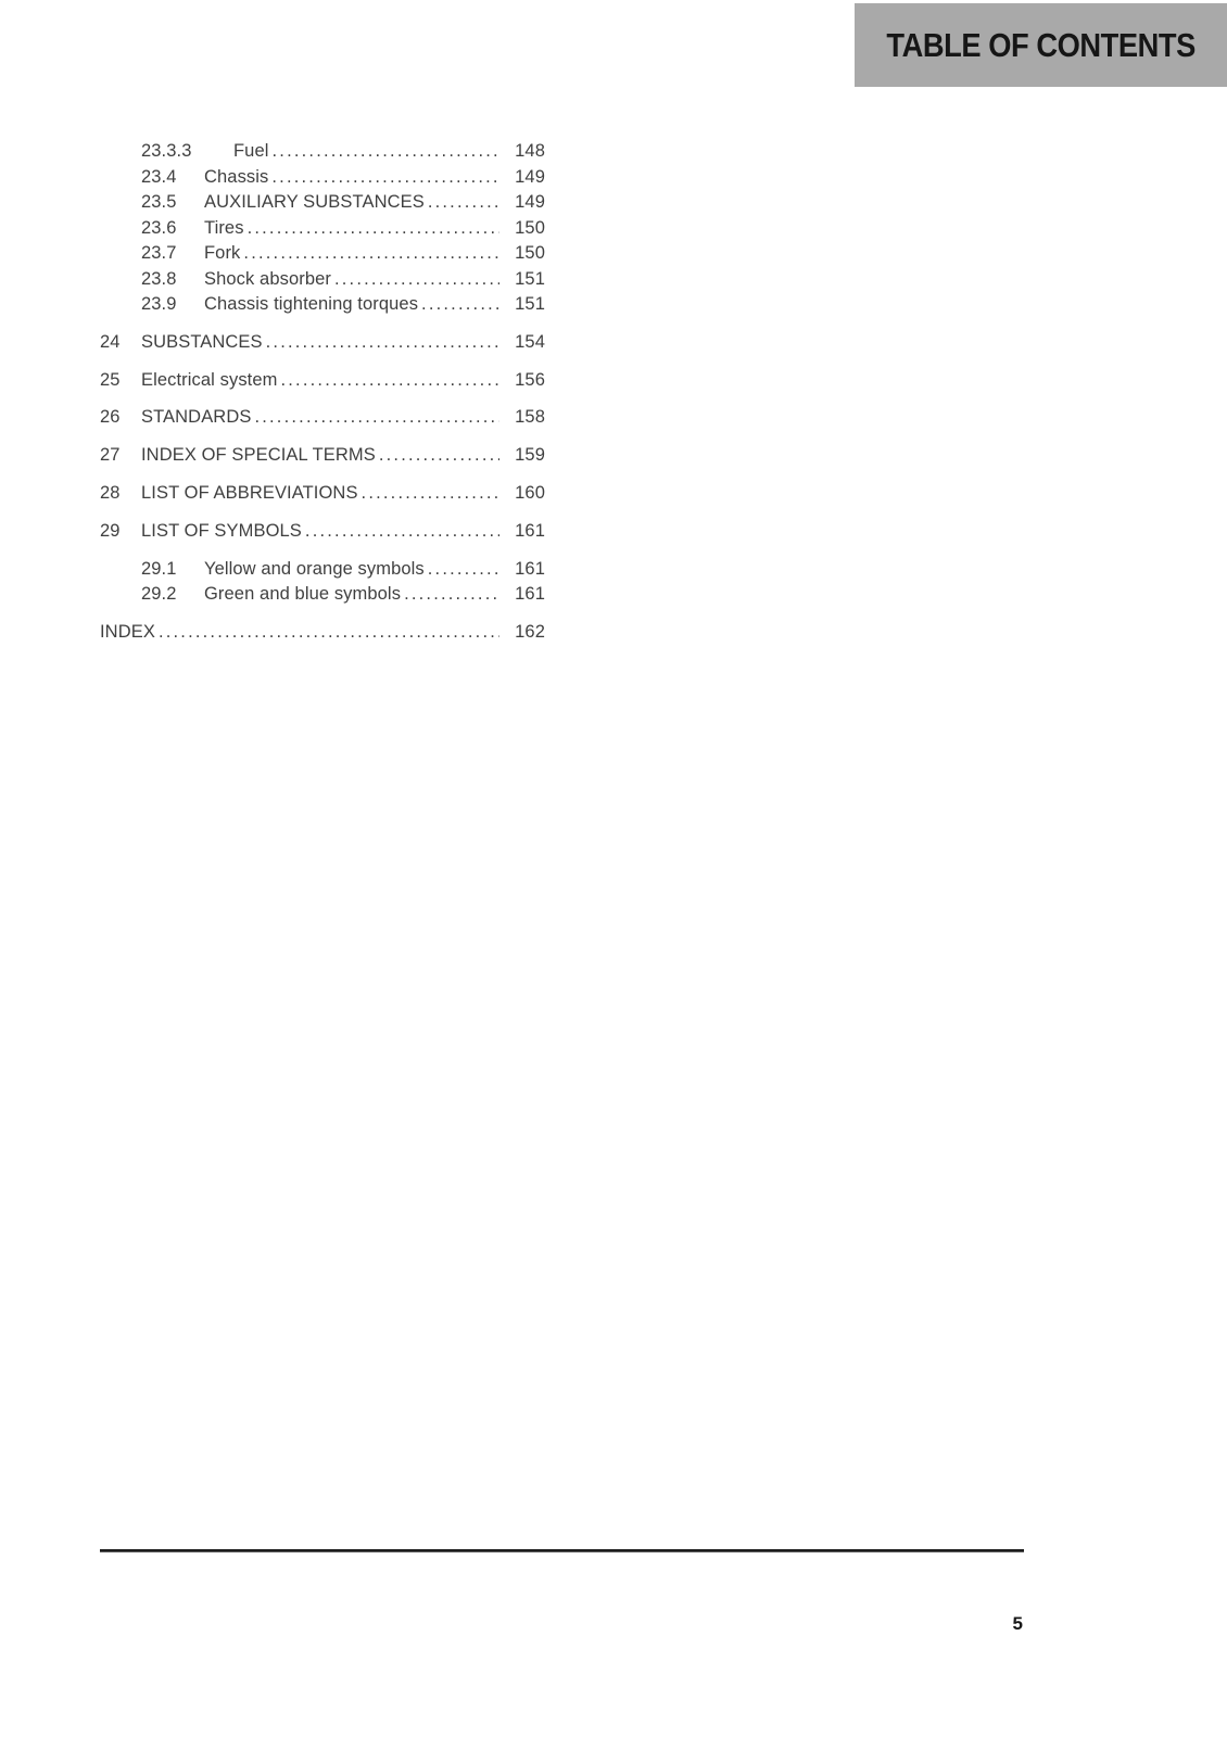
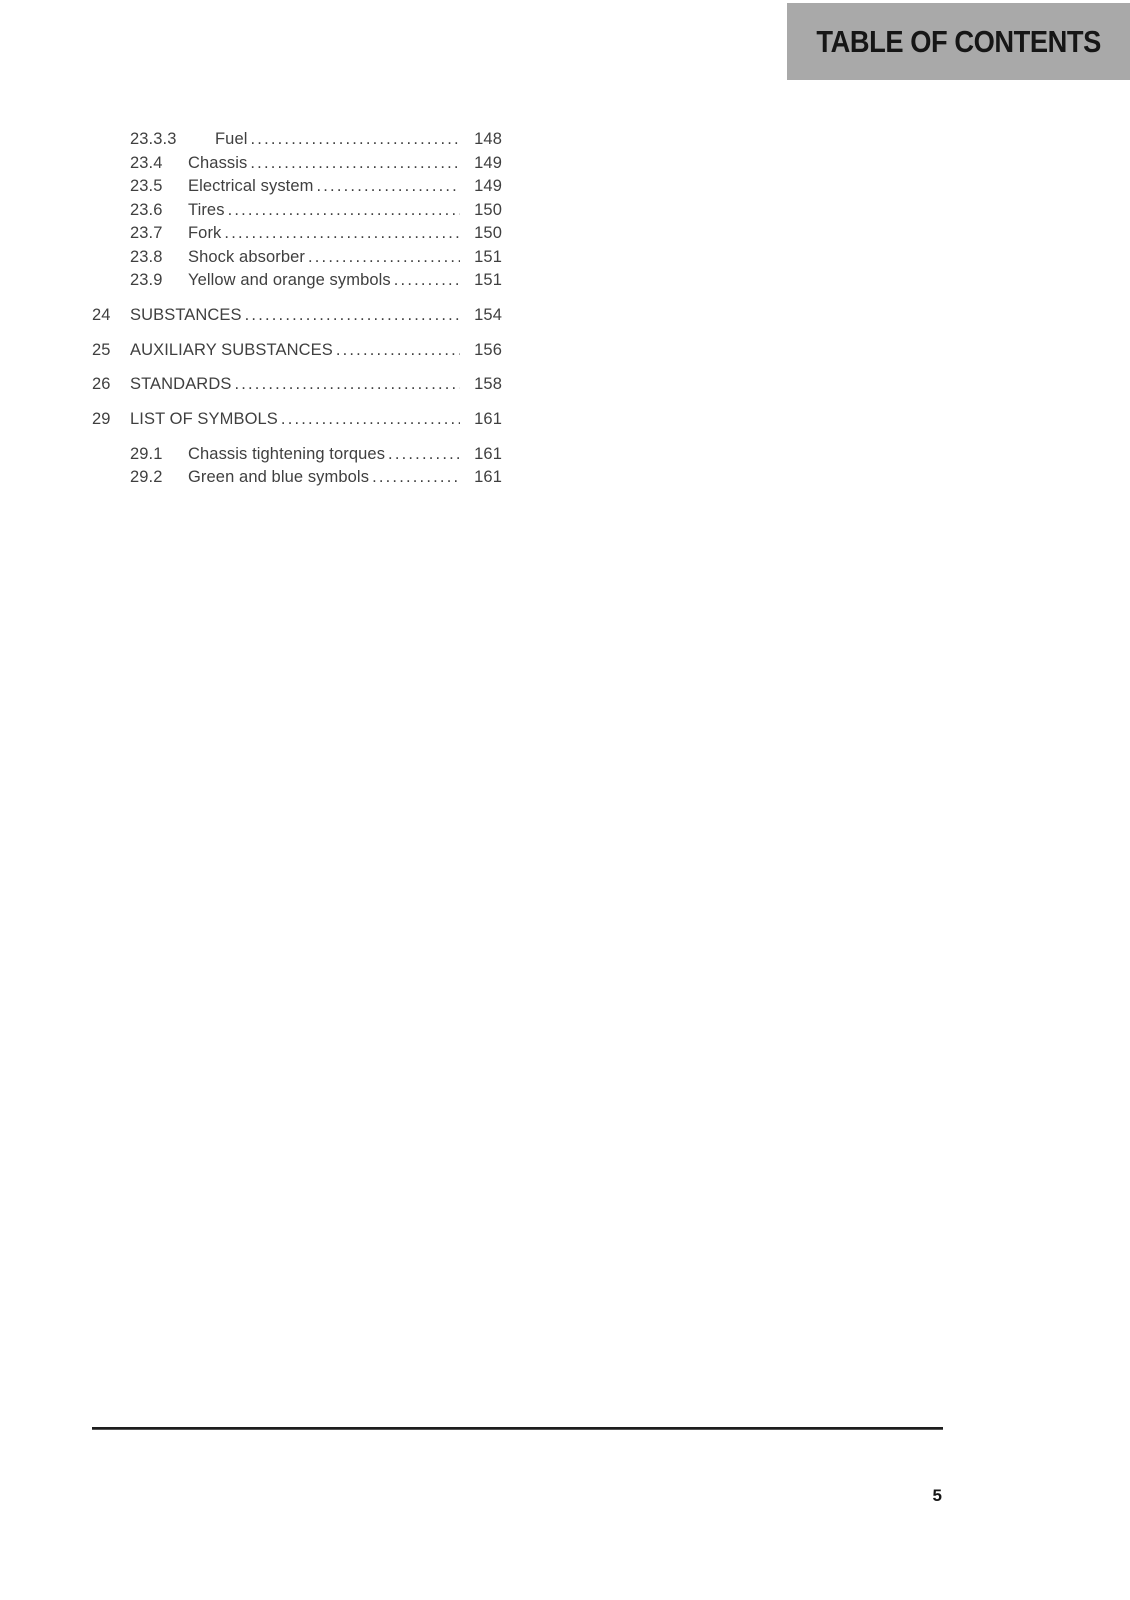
  TABLE OF CONTENTS
  23.3.3
  Fuel
  148
  23.4
  Chassis
  149
  23.5
- AUXILIARY SUBSTANCES
+ Electrical system
  149
  23.6
  Tires
  150
  23.7
  Fork
  150
  23.8
  Shock absorber
  151
  23.9
- Chassis tightening torques
+ Yellow and orange symbols
  151
  24
  SUBSTANCES
  154
  25
- Electrical system
+ AUXILIARY SUBSTANCES
  156
  26
  STANDARDS
  158
- 27
- INDEX OF SPECIAL TERMS
- 159
- 28
- LIST OF ABBREVIATIONS
- 160
  29
  LIST OF SYMBOLS
  161
  29.1
- Yellow and orange symbols
+ Chassis tightening torques
  161
  29.2
  Green and blue symbols
  161
- INDEX
- 162
  5
